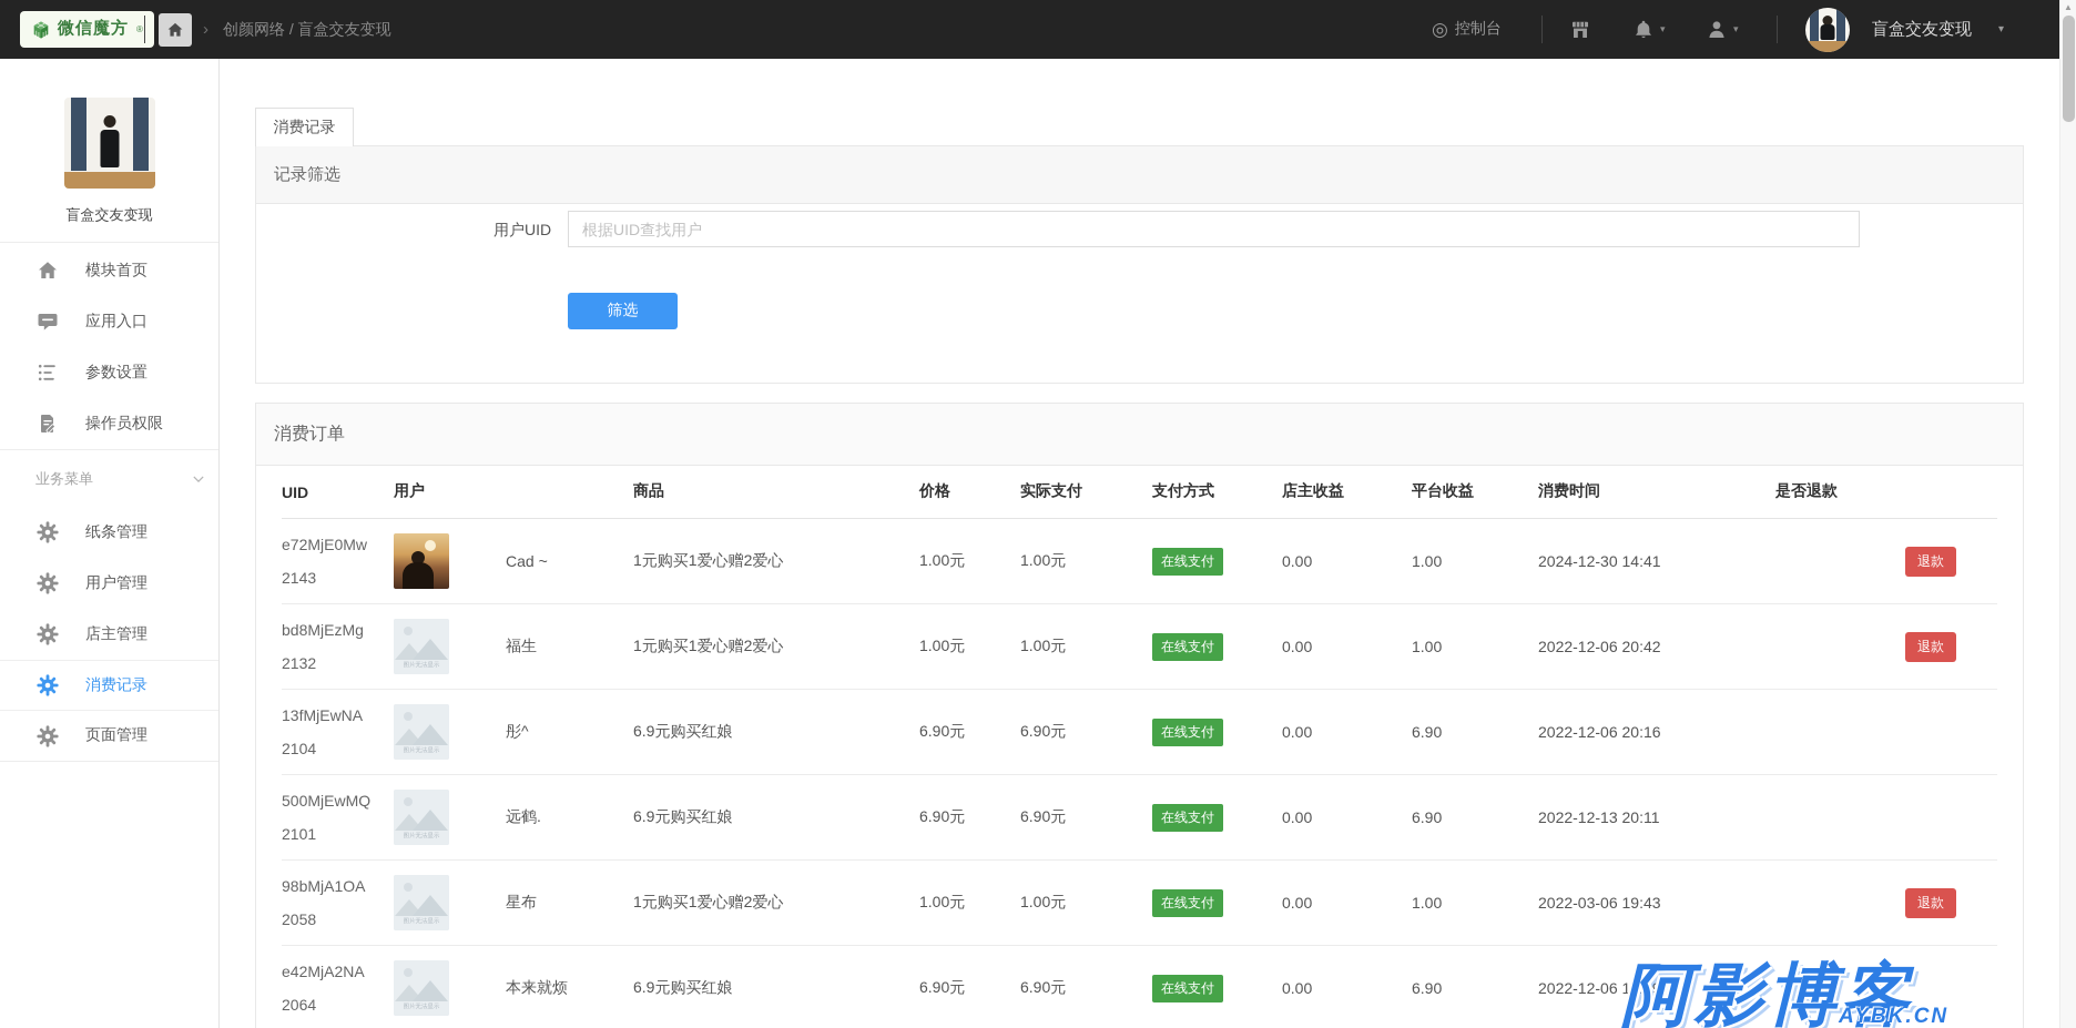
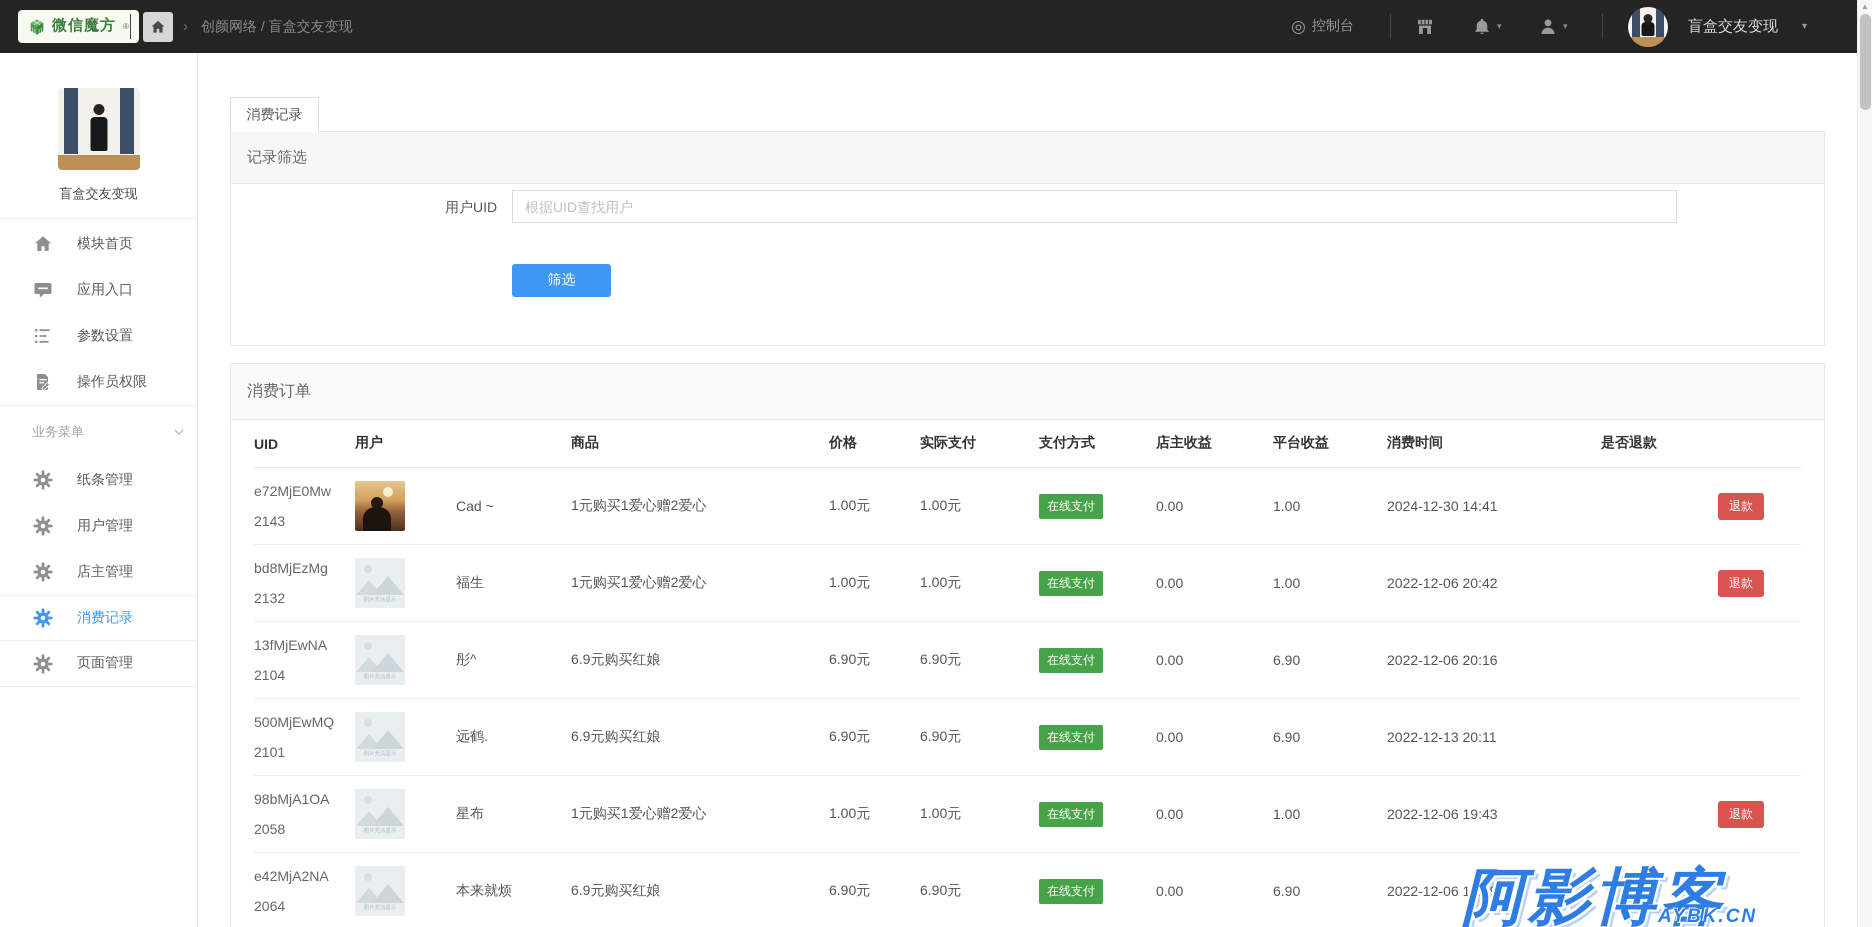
  微信魔方
  ®
  ›
  创颜网络 / 盲盒交友变现
  ◎
  控制台
  ▾
  ▾
  盲盒交友变现
  ▾
  盲盒交友变现
  模块首页
  应用入口
  参数设置
  操作员权限
  业务菜单
  纸条管理
  用户管理
  店主管理
  消费记录
  页面管理
  消费记录
  记录筛选
  用户UID
  根据UID查找用户
  筛选
  消费订单
  UID
  用户
  商品
  价格
  实际支付
  支付方式
  店主收益
  平台收益
  消费时间
  是否退款
  e72MjE0Mw
  2143
  Cad ~
  1元购买1爱心赠2爱心
  1.00元
  1.00元
  在线支付
  0.00
  1.00
  2024-12-30 14:41
  退款
  bd8MjEzMg
  2132
  福生
  1元购买1爱心赠2爱心
  1.00元
  1.00元
  在线支付
  0.00
  1.00
  2022-12-06 20:42
  退款
  13fMjEwNA
  2104
  彤^
  6.9元购买红娘
  6.90元
  6.90元
  在线支付
  0.00
  6.90
  2022-12-06 20:16
  500MjEwMQ
  2101
  远鹤.
  6.9元购买红娘
  6.90元
  6.90元
  在线支付
  0.00
  6.90
  2022-12-13 20:11
  98bMjA1OA
  2058
  星布
  1元购买1爱心赠2爱心
  1.00元
  1.00元
  在线支付
  0.00
  1.00
- 2022-03-06 19:43
+ 2022-12-06 19:43
  退款
  e42MjA2NA
  2064
  本来就烦
  6.9元购买红娘
  6.90元
  6.90元
  在线支付
  0.00
  6.90
  2022-12-06 19:39
  阿影博客
  AYBK.CN
  ▲
